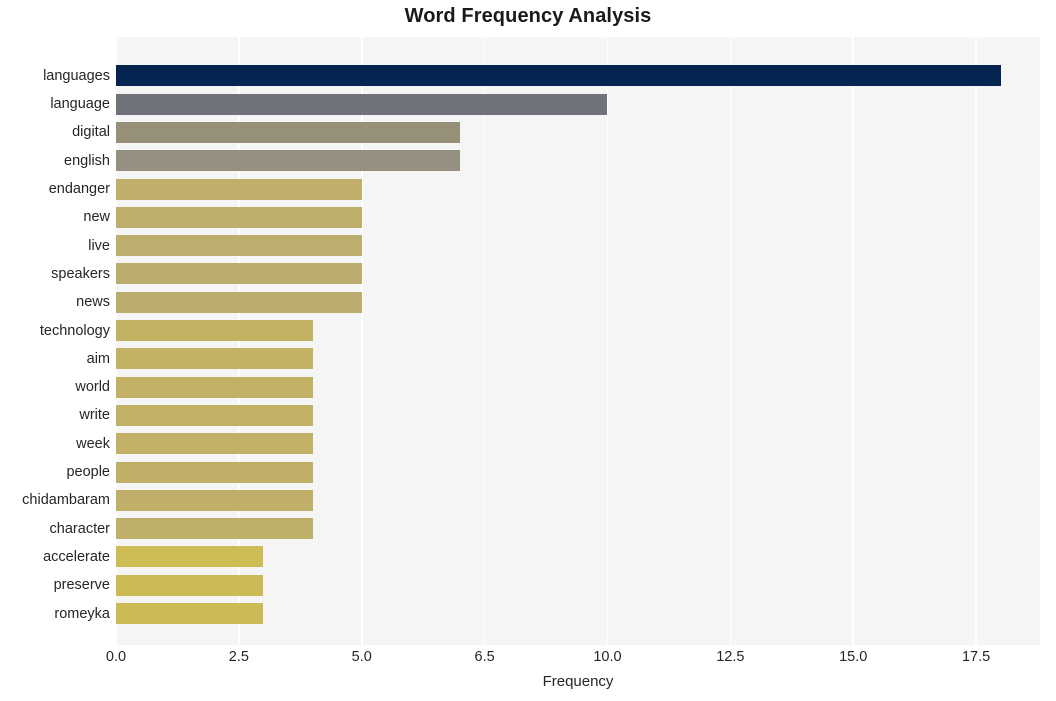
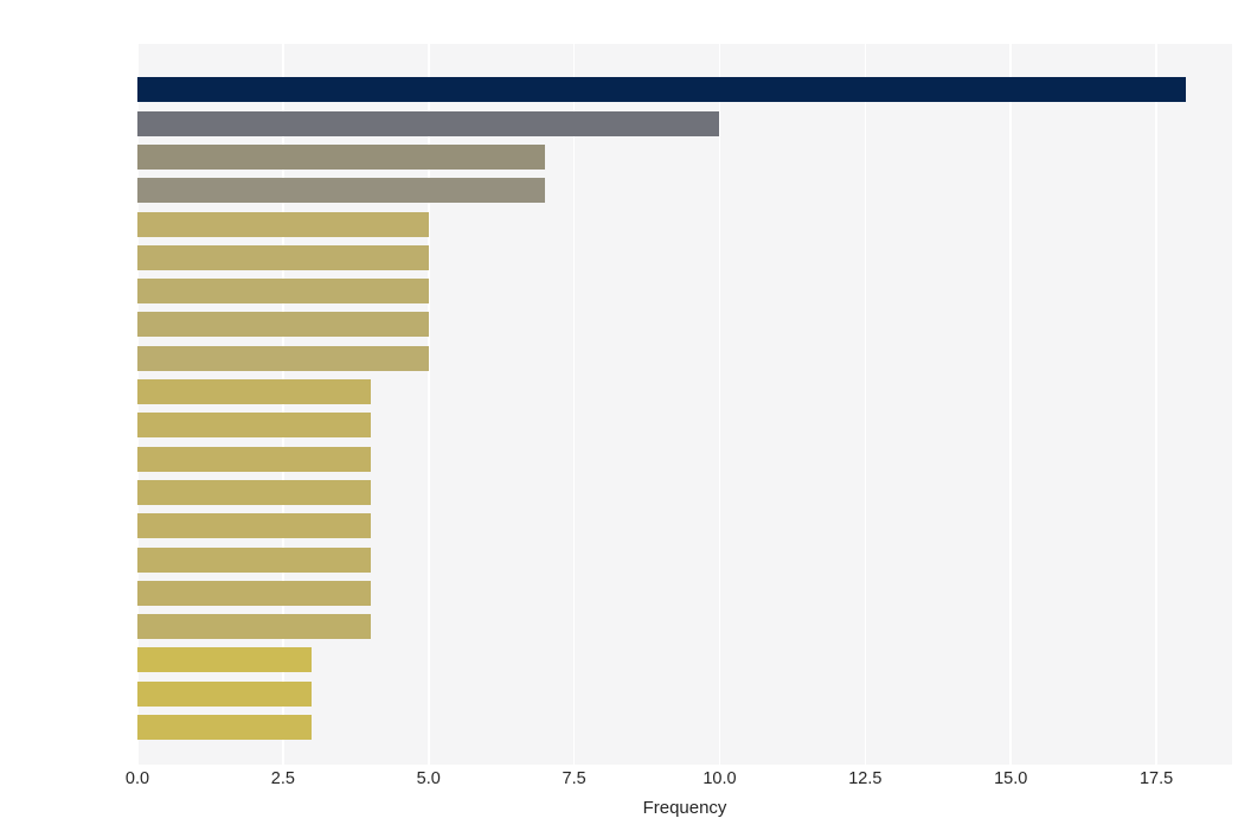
- Word Frequency Analysis
- languages
- language
- digital
- english
- endanger
- new
- live
- speakers
- news
- technology
- aim
- world
- write
- week
- people
- chidambaram
- character
- accelerate
- preserve
- romeyka
  0.0
  2.5
  5.0
- 6.5
+ 7.5
  10.0
  12.5
  15.0
  17.5
  Frequency
